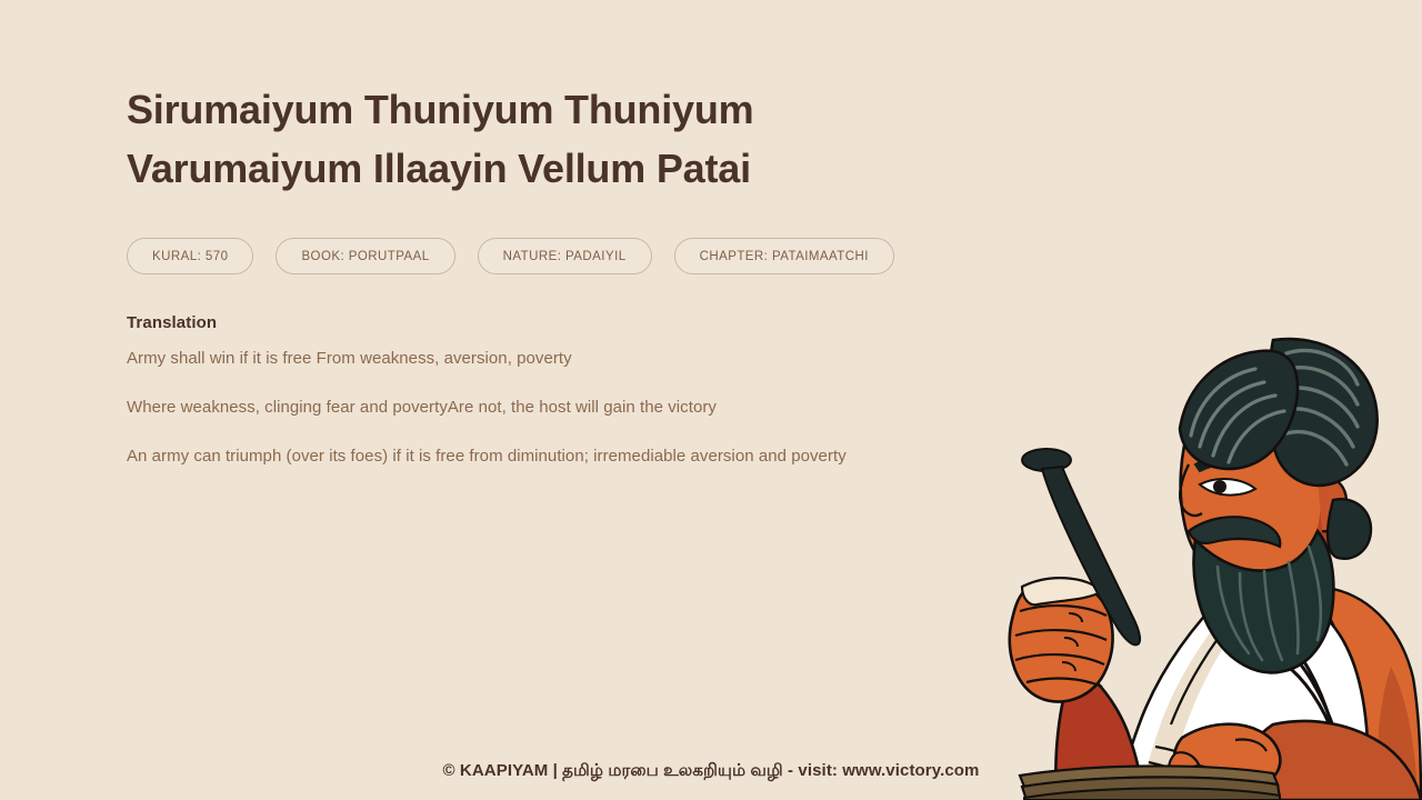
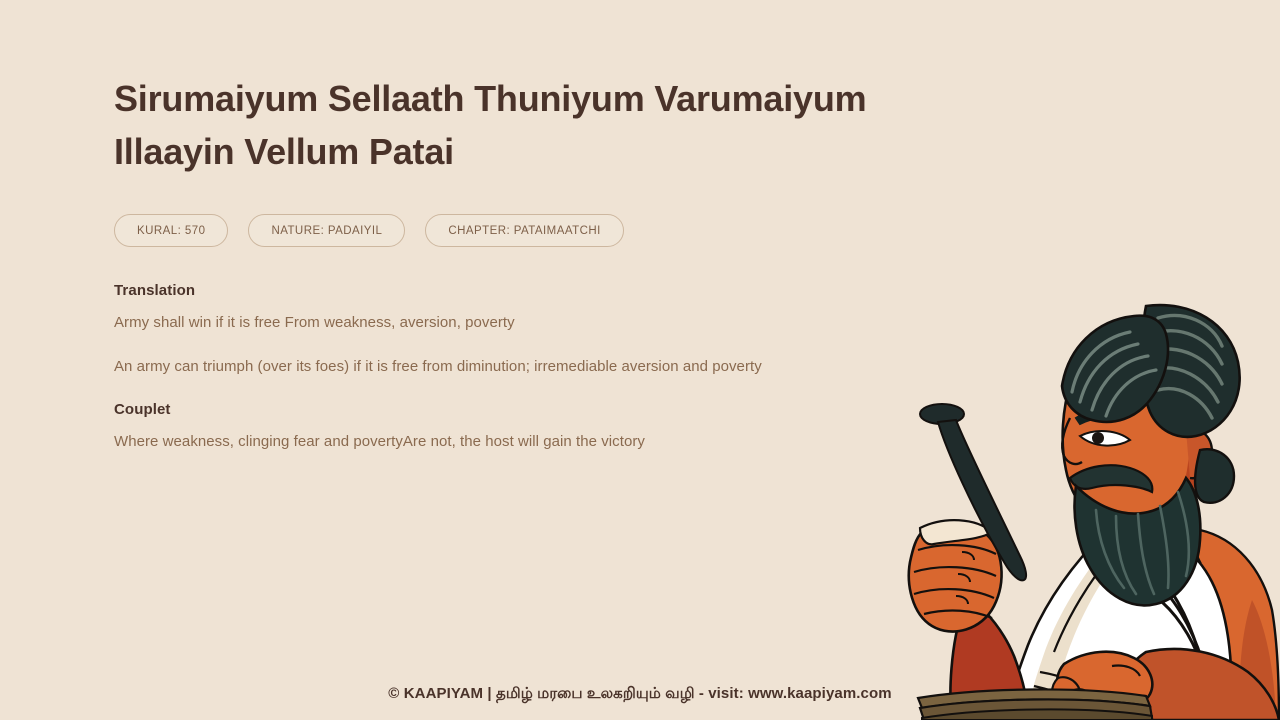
- Sirumaiyum Thuniyum Thuniyum Varumaiyum Illaayin Vellum Patai
+ Sirumaiyum Sellaath Thuniyum Varumaiyum Illaayin Vellum Patai
  KURAL: 570
- BOOK: PORUTPAAL
  NATURE: PADAIYIL
  CHAPTER: PATAIMAATCHI
  Translation
  Army shall win if it is free From weakness, aversion, poverty
- Where weakness, clinging fear and povertyAre not, the host will gain the victory
+ An army can triumph (over its foes) if it is free from diminution; irremediable aversion and poverty
+ Couplet
- An army can triumph (over its foes) if it is free from diminution; irremediable aversion and poverty
+ Where weakness, clinging fear and povertyAre not, the host will gain the victory
- © KAAPIYAM | தமிழ் மரபை உலகறியும் வழி - visit: www.victory.com
+ © KAAPIYAM | தமிழ் மரபை உலகறியும் வழி - visit: www.kaapiyam.com
